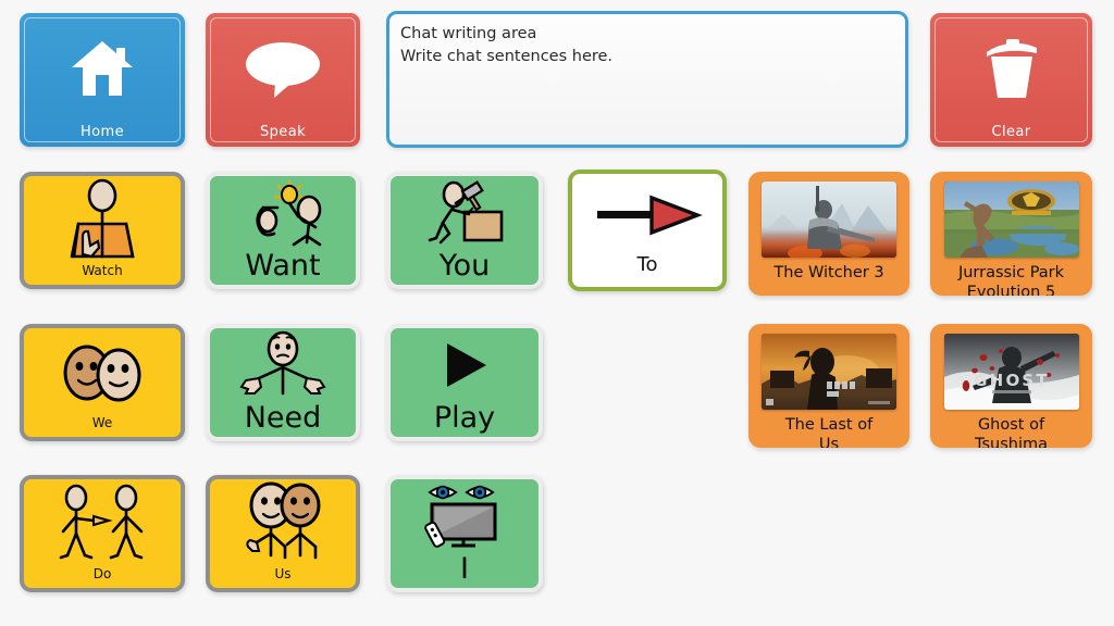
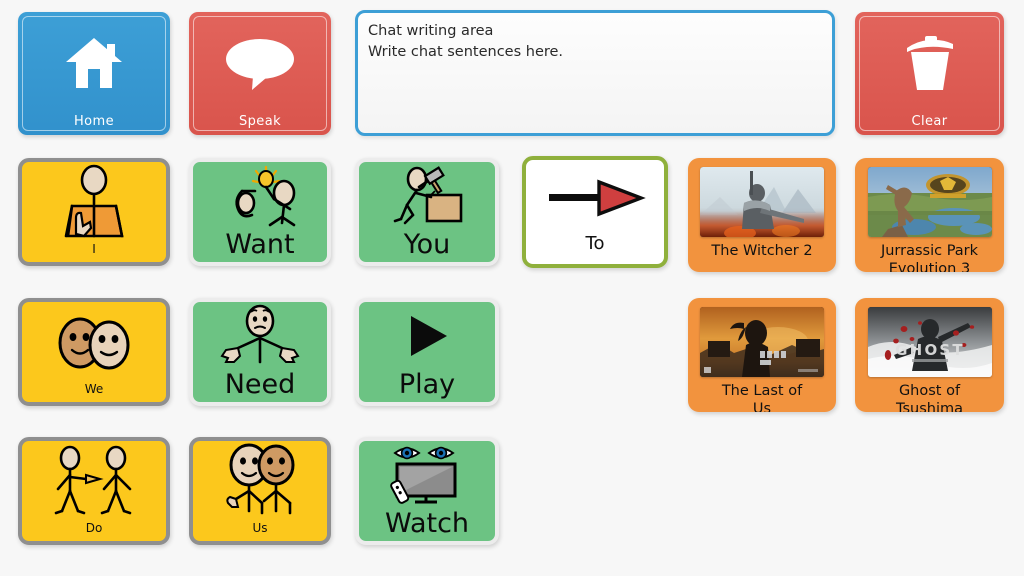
  Home
  Speak
  Clear
  Chat writing area
  Write chat sentences here.
- Watch
+ I
  Want
  You
  To
- The Witcher 3
+ The Witcher 2
  Jurrassic Park
- Evolution 5
+ Evolution 3
  We
  Need
  Play
  The Last of
  Us
  GHOST
  Ghost of
  Tsushima
  Do
  Us
- I
+ Watch
